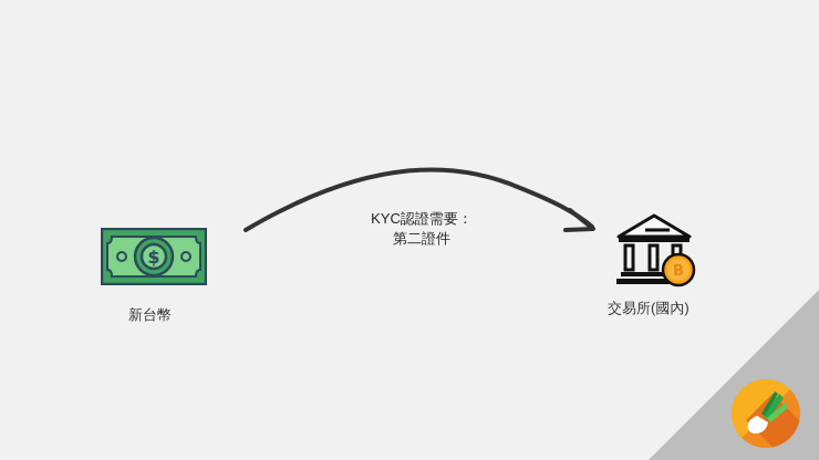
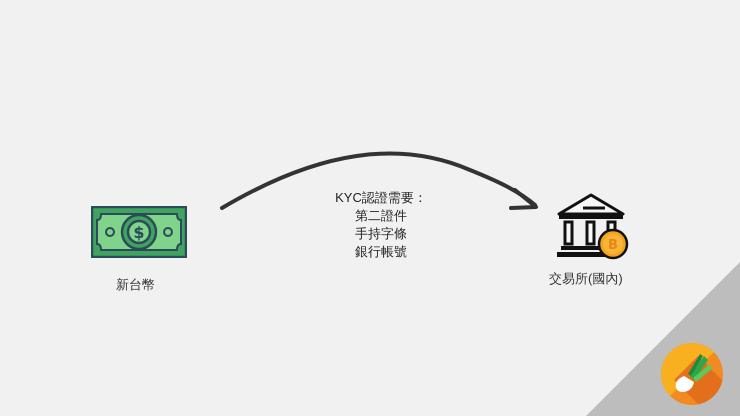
  $
  新台幣
  KYC認證需要：
  第二證件
+ 手持字條
+ 銀行帳號
  B
  交易所(國內)
